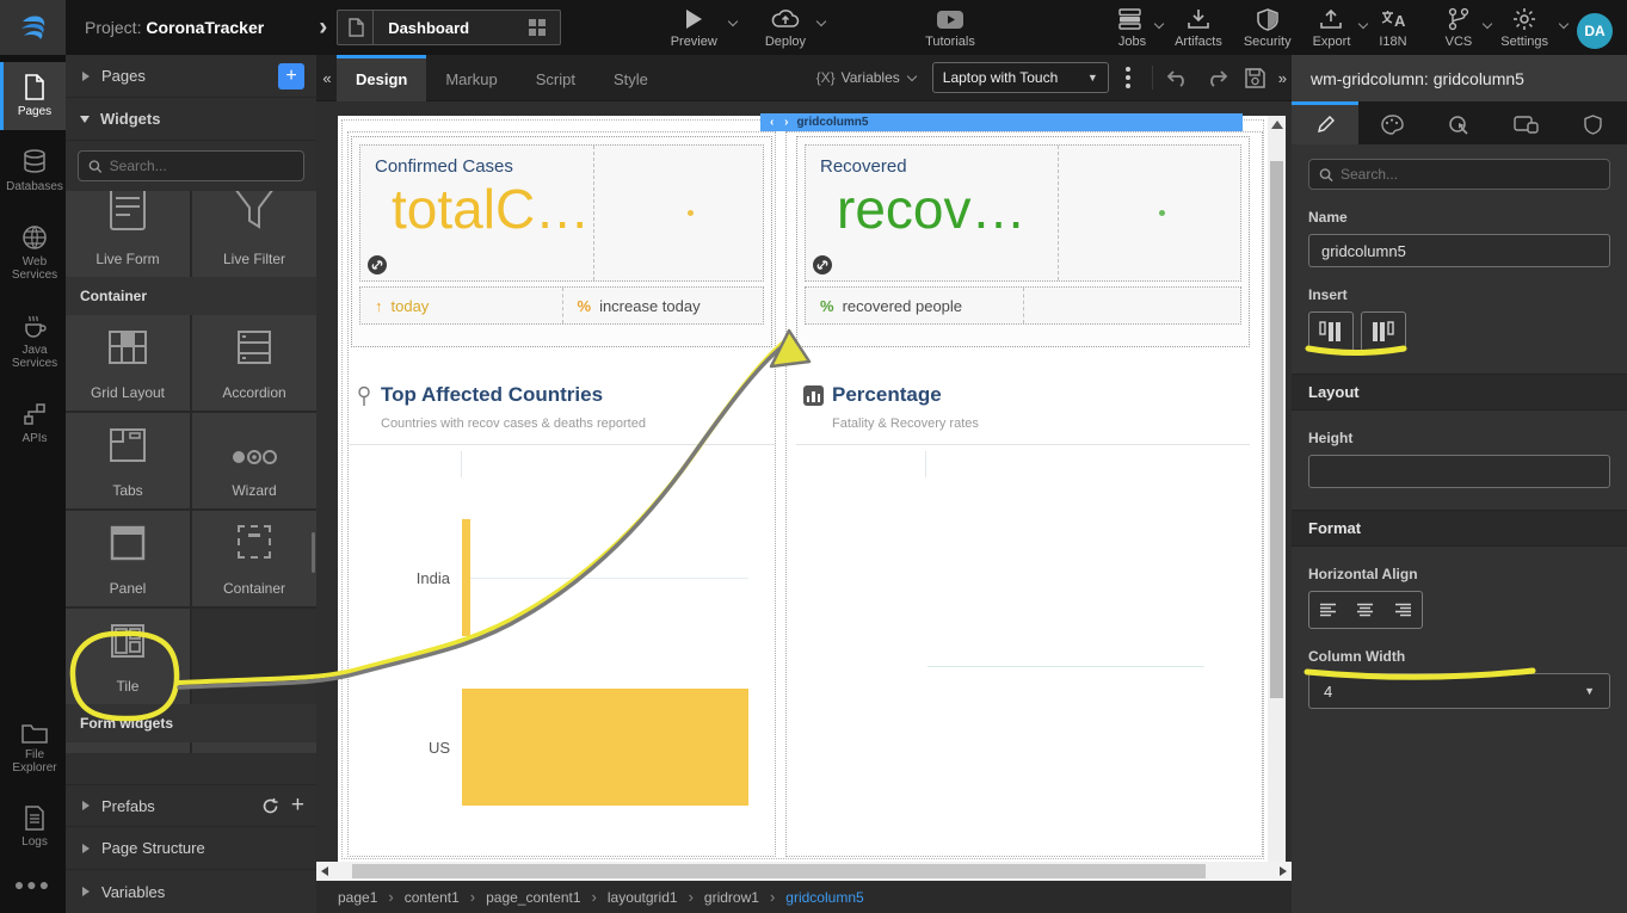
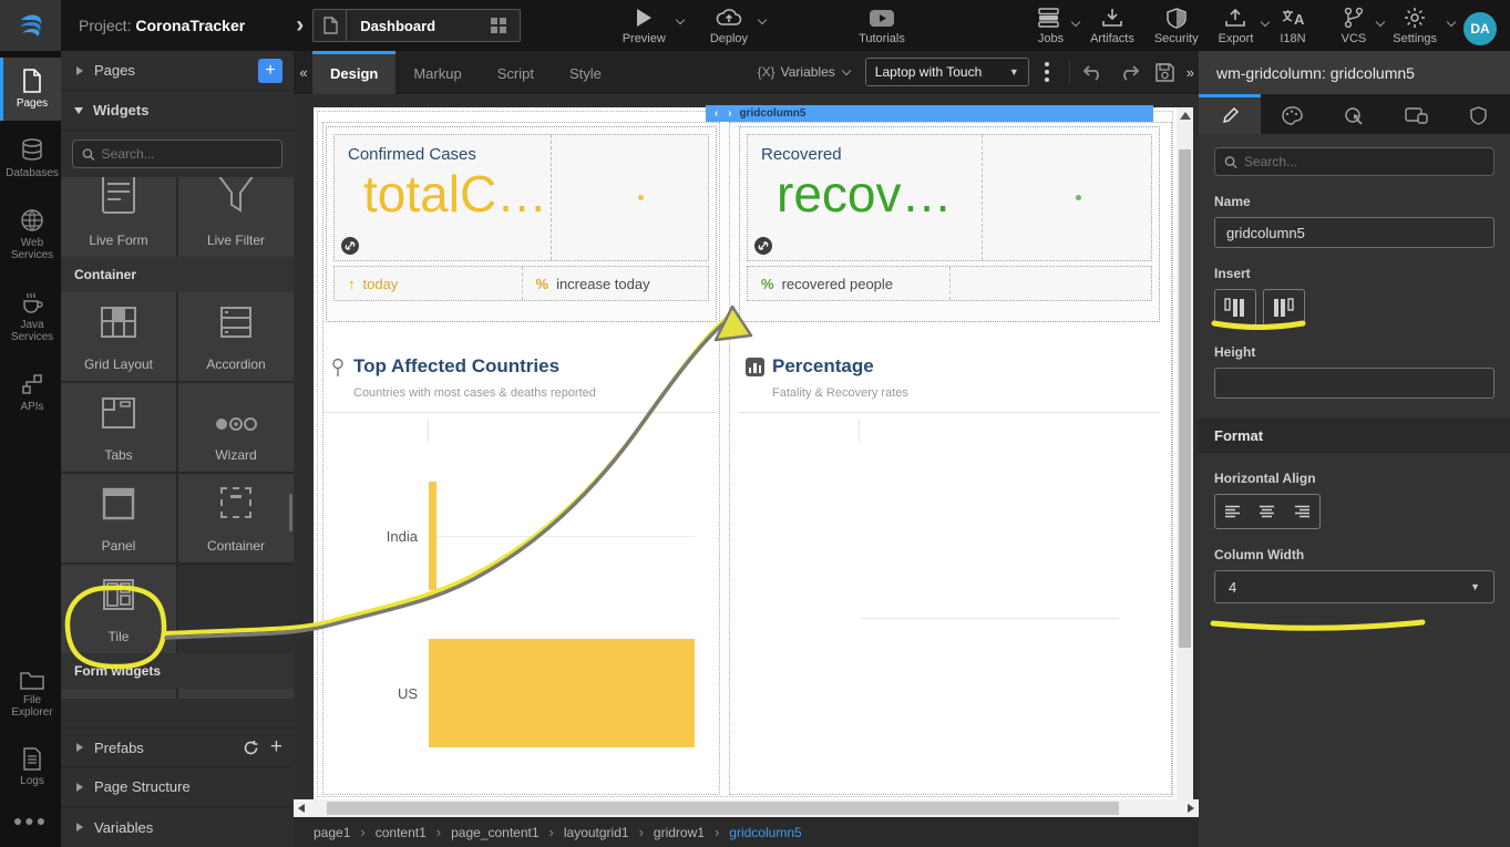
  Project: CoronaTracker
  ›
  Dashboard
  Preview
  Deploy
  Tutorials
  Jobs
  Artifacts
  Security
  Export
  A
  I18N
  VCS
  Settings
  DA
  Pages
  Databases
  Web Services
  Java Services
  APIs
  File Explorer
  Logs
  ●●●
  Pages
  +
  Widgets
  Search...
  Live Form
  Live Filter
  Container
  Grid Layout
  Accordion
  Tabs
  Wizard
  Panel
  Container
  Tile
  Form widgets
  Prefabs
  +
  Page Structure
  Variables
  «
  Design
  Markup
  Script
  Style
  {X}
  Variables
  Laptop with Touch
  ▼
  »
  Confirmed Cases
  totalC…
  ↑
  today
  %
  increase today
  Top Affected Countries
- Countries with recov cases & deaths reported
+ Countries with most cases & deaths reported
  India
  US
  Recovered
  recov…
  %
  recovered people
  Percentage
  Fatality & Recovery rates
  ‹ ›
  gridcolumn5
  page1
  ›
  content1
  ›
  page_content1
  ›
  layoutgrid1
  ›
  gridrow1
  ›
  gridcolumn5
  wm-gridcolumn: gridcolumn5
  Search...
  Name
  gridcolumn5
  Insert
- Layout
  Height
  Format
  Horizontal Align
  Column Width
  4
  ▼
